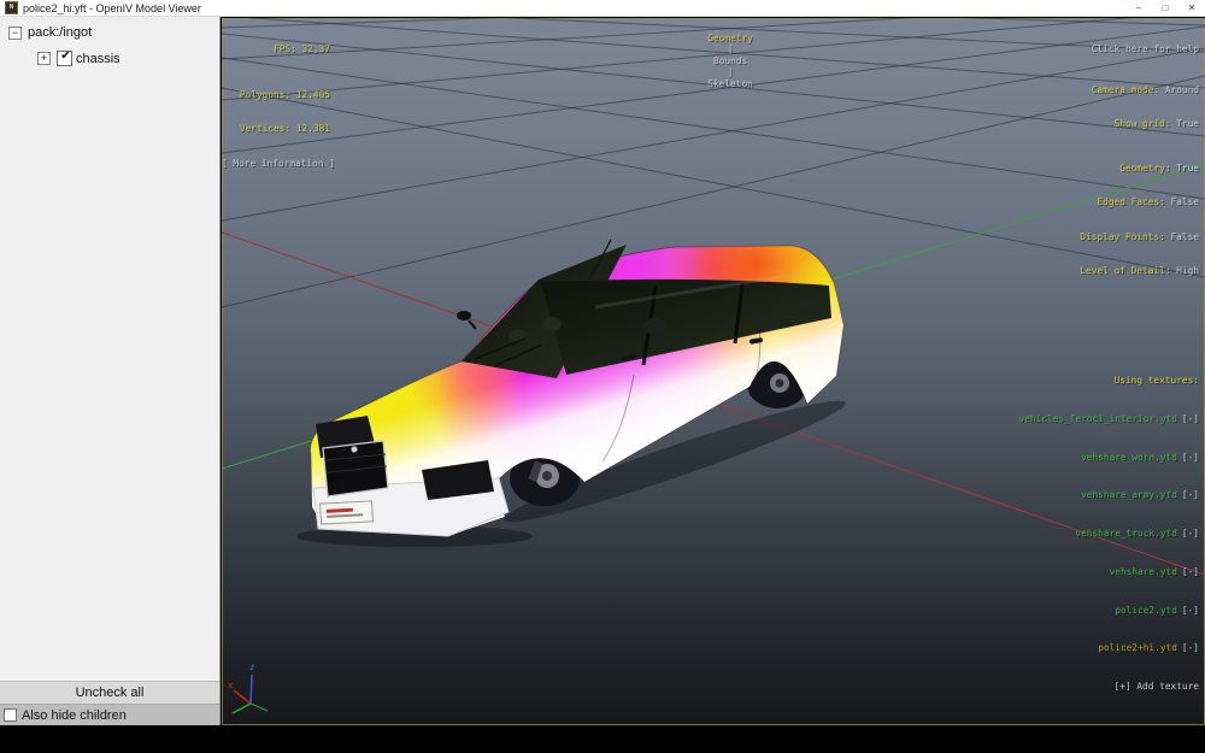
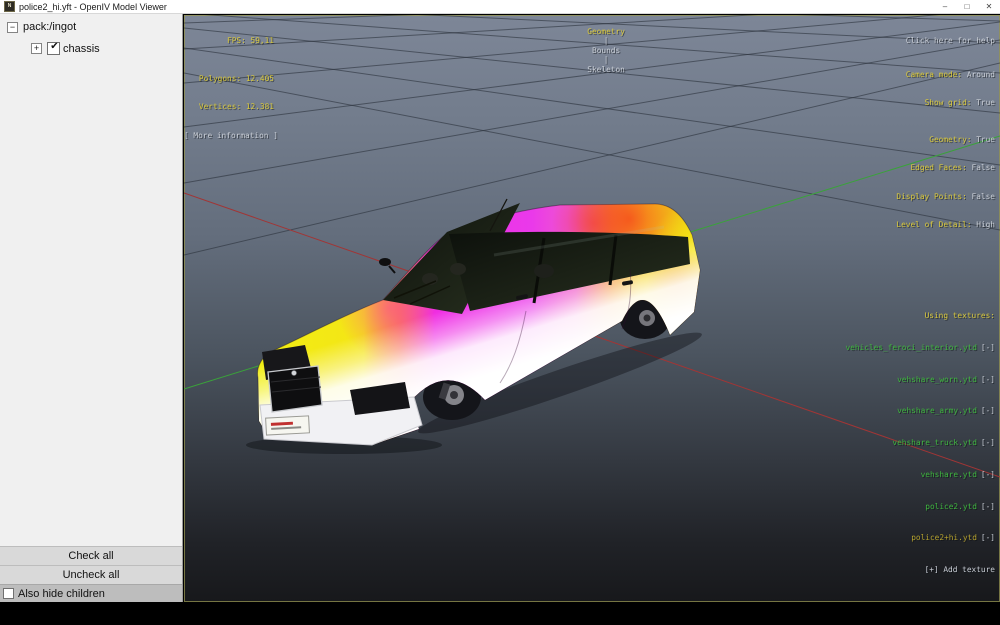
  police2_hi.yft - OpenIV Model Viewer
  –
  □
  ✕
  −
  pack:/ingot
  +
  ✔
  chassis
+ Check all
  Uncheck all
  Also hide children
- z
- x
- FPS: 32,37
+ FPS: 59,11
  Polygons: 12.405
  Vertices: 12.381
  [ More information ]
  Geometry | Bounds | Skeleton
  Click here for help
  Camera mode: Around
  Show grid: True
  Geometry: True
  Edged Faces: False
  Display Points: False
  Level of Detail: High
  Using textures:
  vehicles_feroci_interior.ytd [-]
  vehshare_worn.ytd [-]
  vehshare_army.ytd [-]
  vehshare_truck.ytd [-]
  vehshare.ytd [-]
  police2.ytd [-]
  police2+hi.ytd [-]
  [+] Add texture
